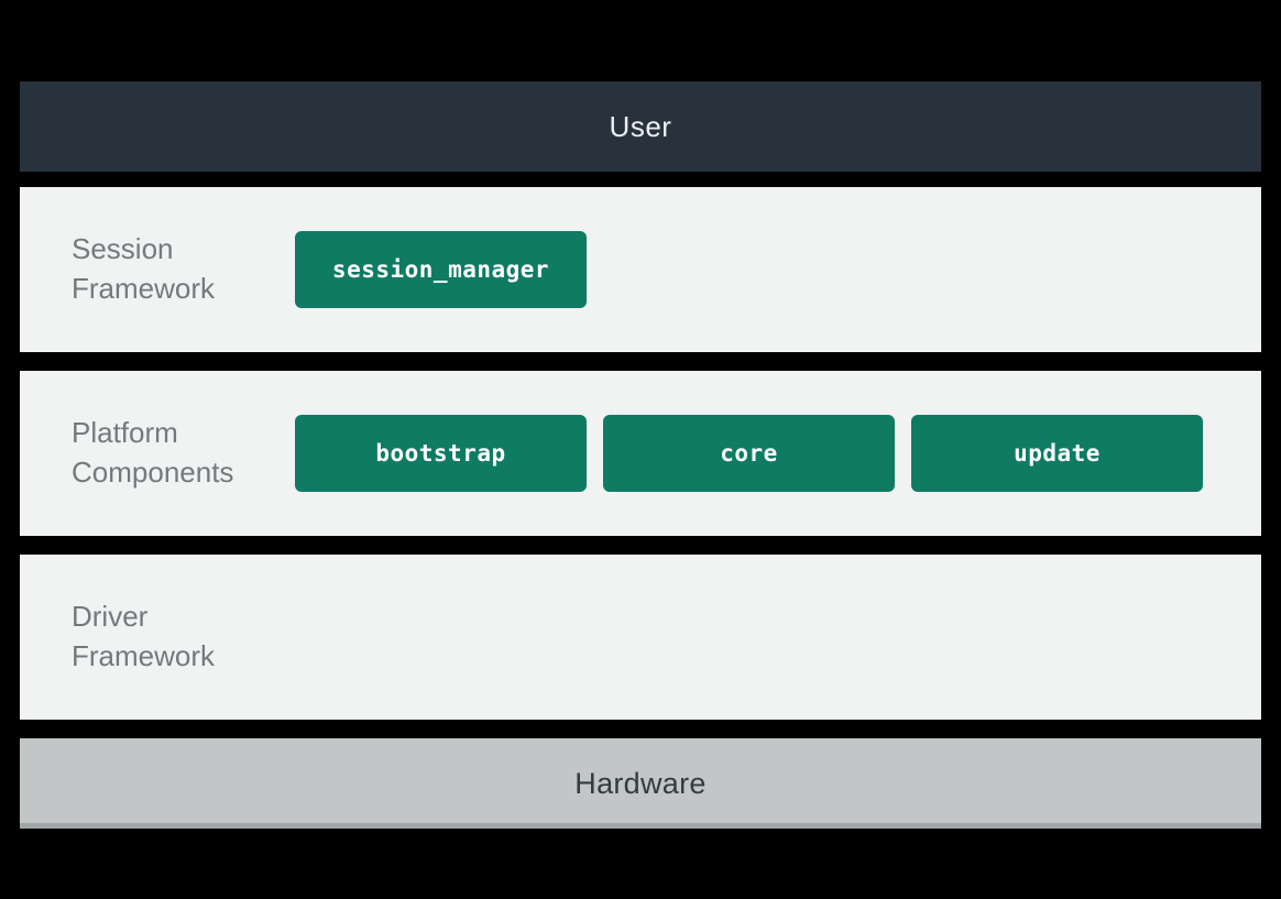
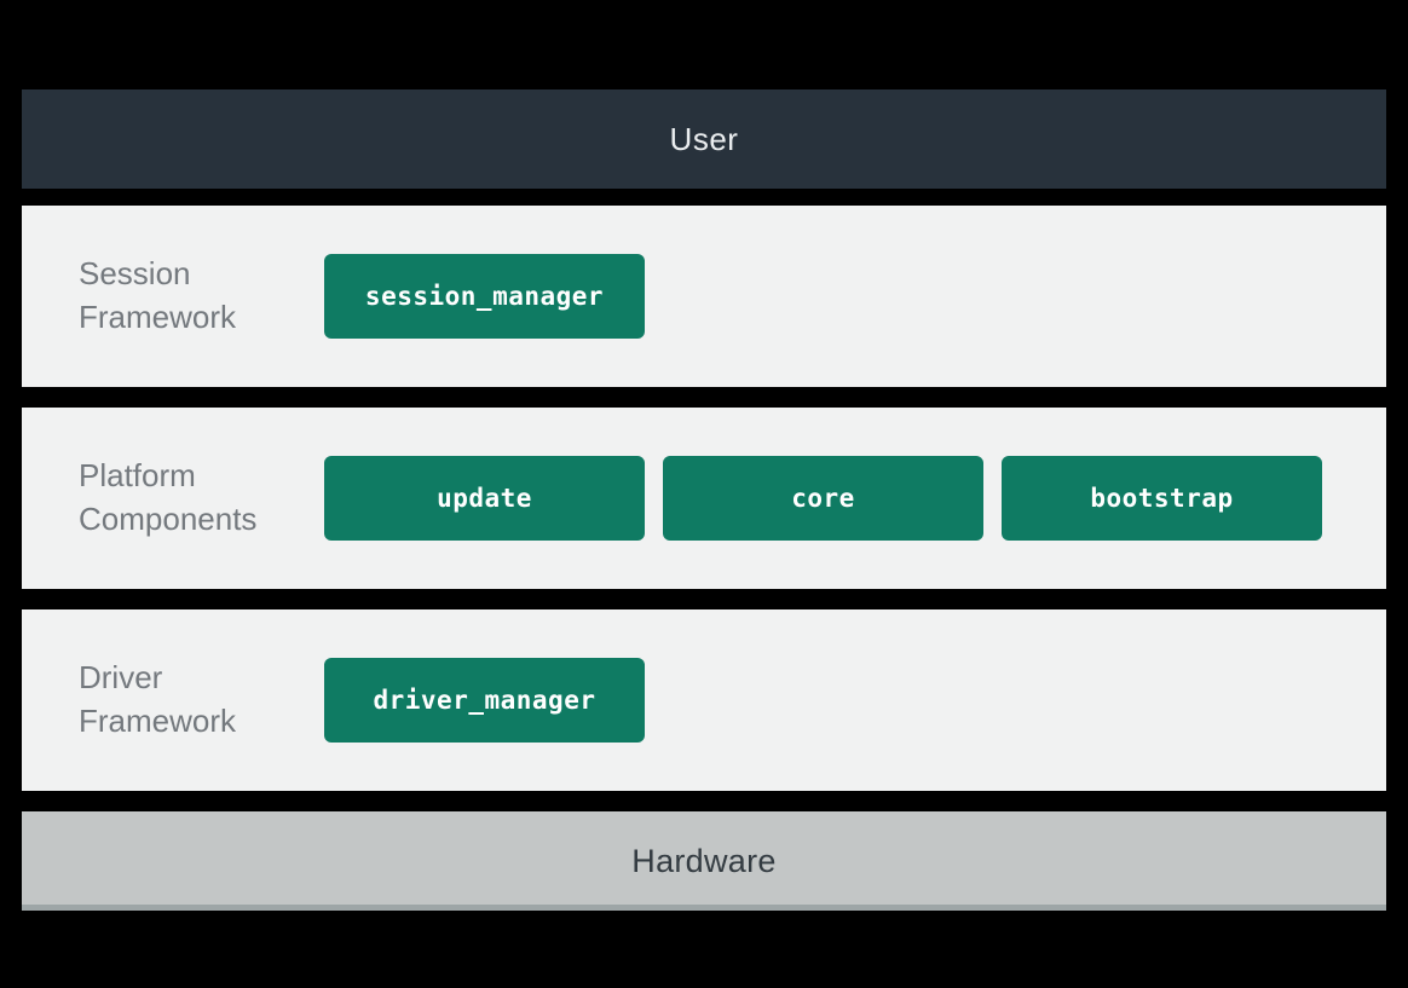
  User
  Session Framework
  session_manager
  Platform Components
- bootstrap
+ update
  core
- update
+ bootstrap
  Driver Framework
+ driver_manager
  Hardware
